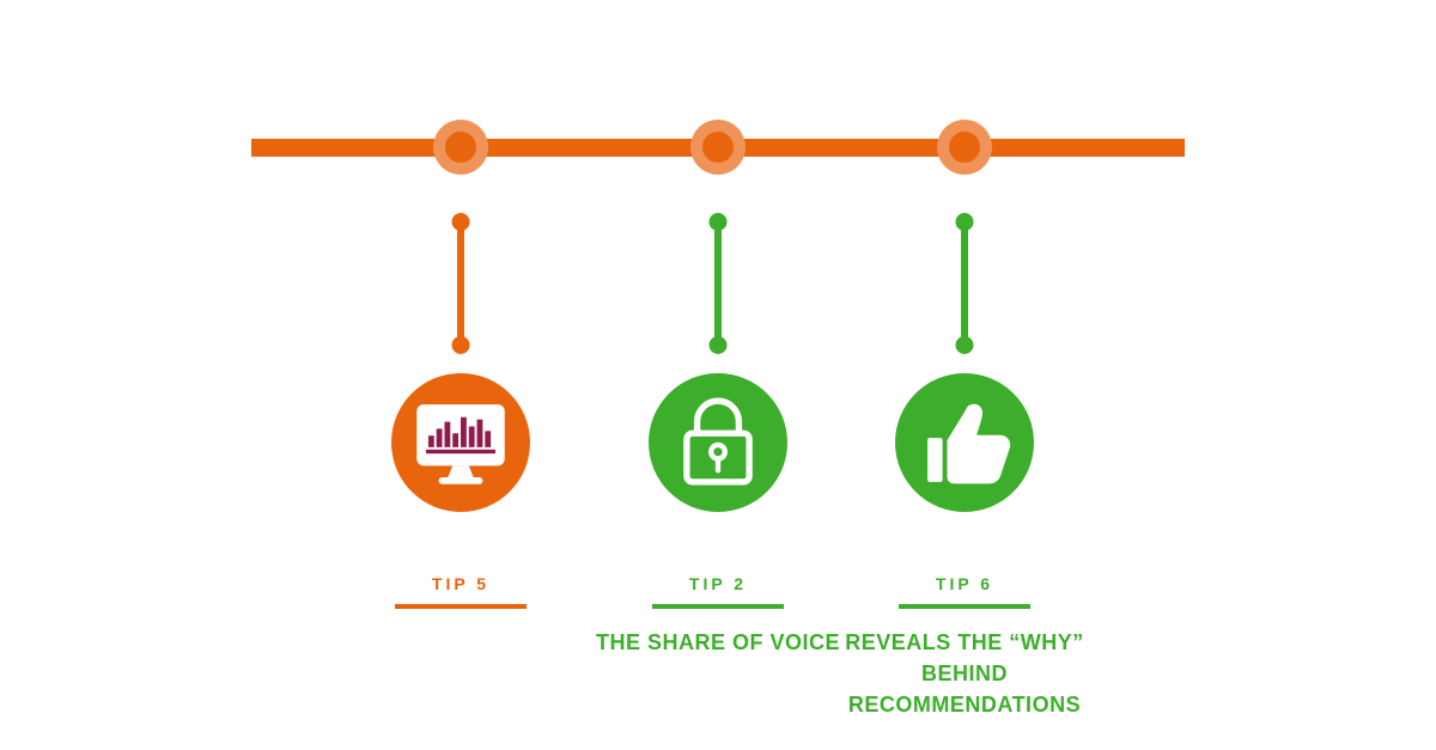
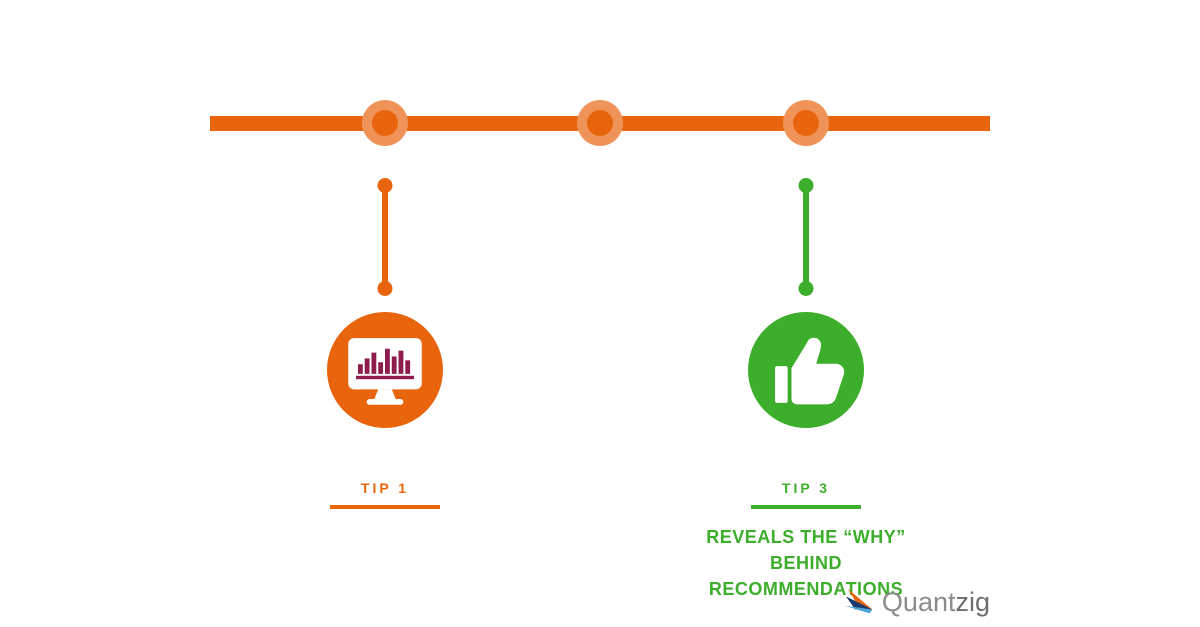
- TIP 5
+ TIP 1
- TIP 2
- THE SHARE OF VOICE
- TIP 6
+ TIP 3
  REVEALS THE “WHY”
  BEHIND
  RECOMMENDATIONS
+ Quantzig
